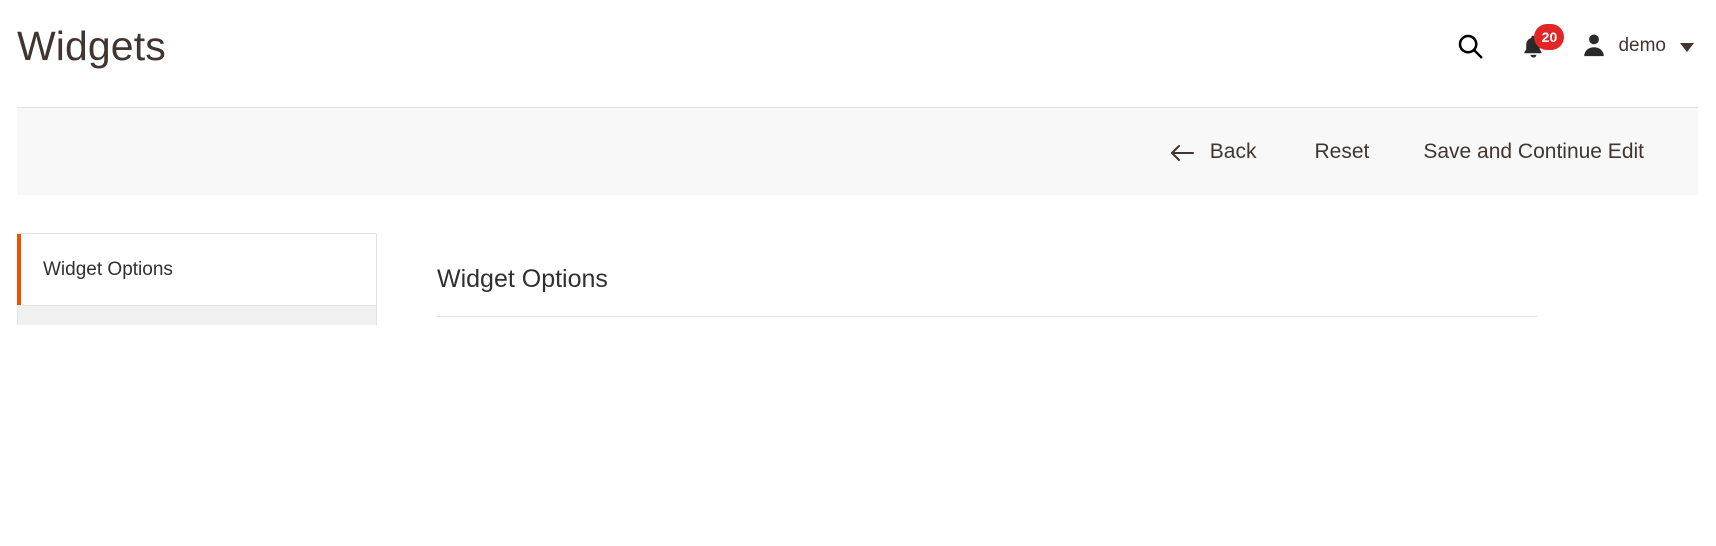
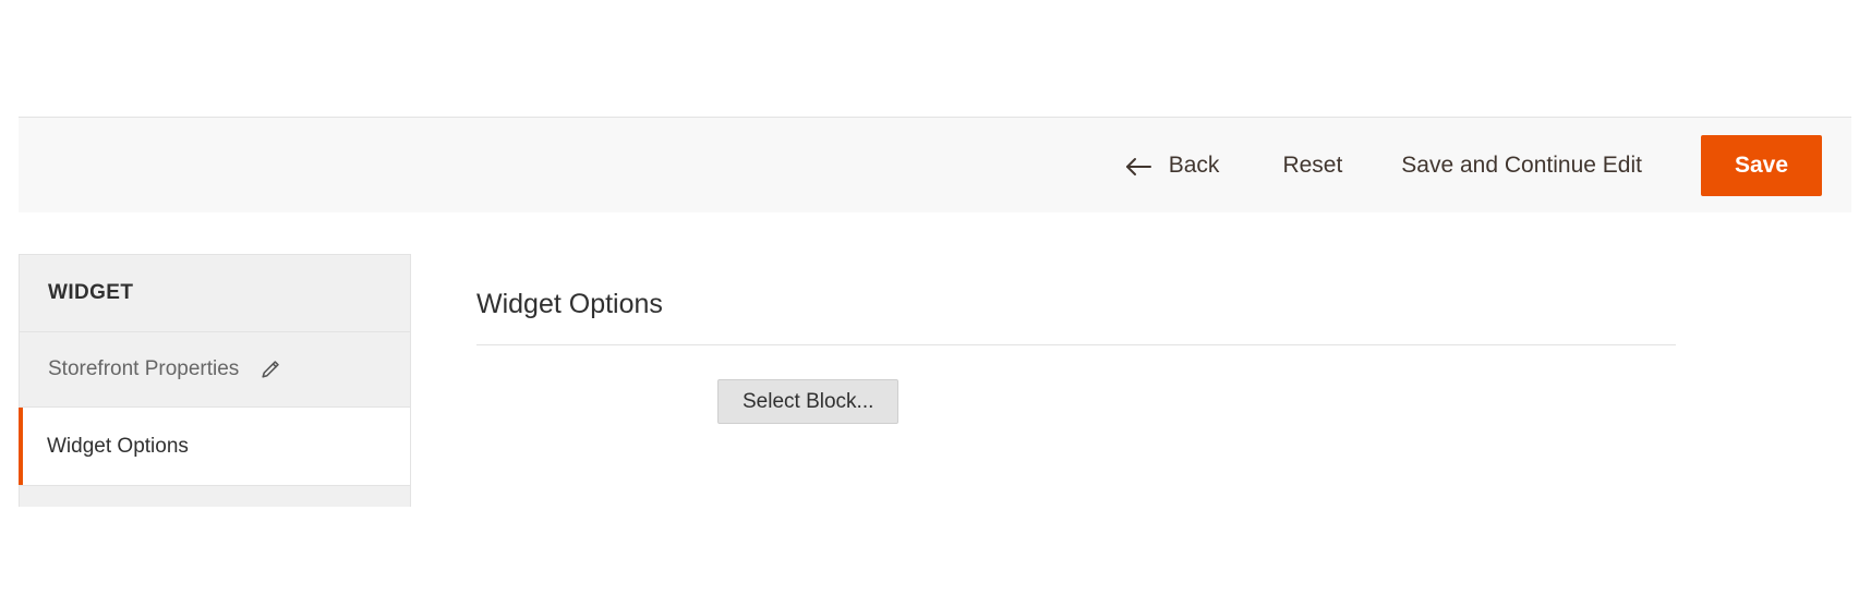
- Widgets
- 20
- demo
  Back
  Reset
  Save and Continue Edit
+ Save
+ WIDGET
+ Storefront Properties
  Widget Options
  Widget Options
+ Select Block...
